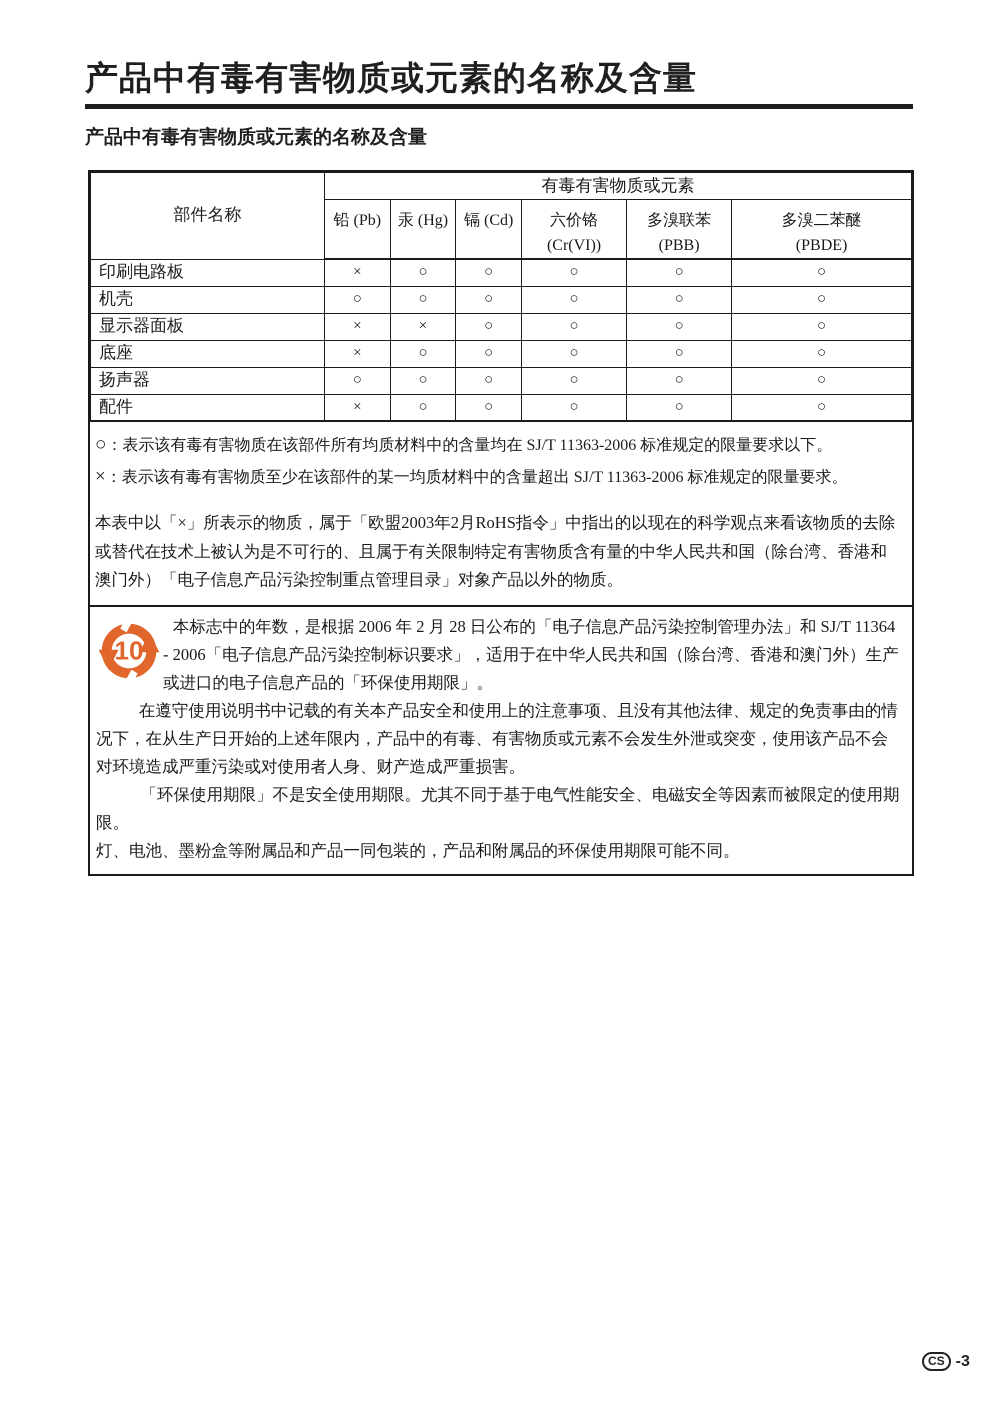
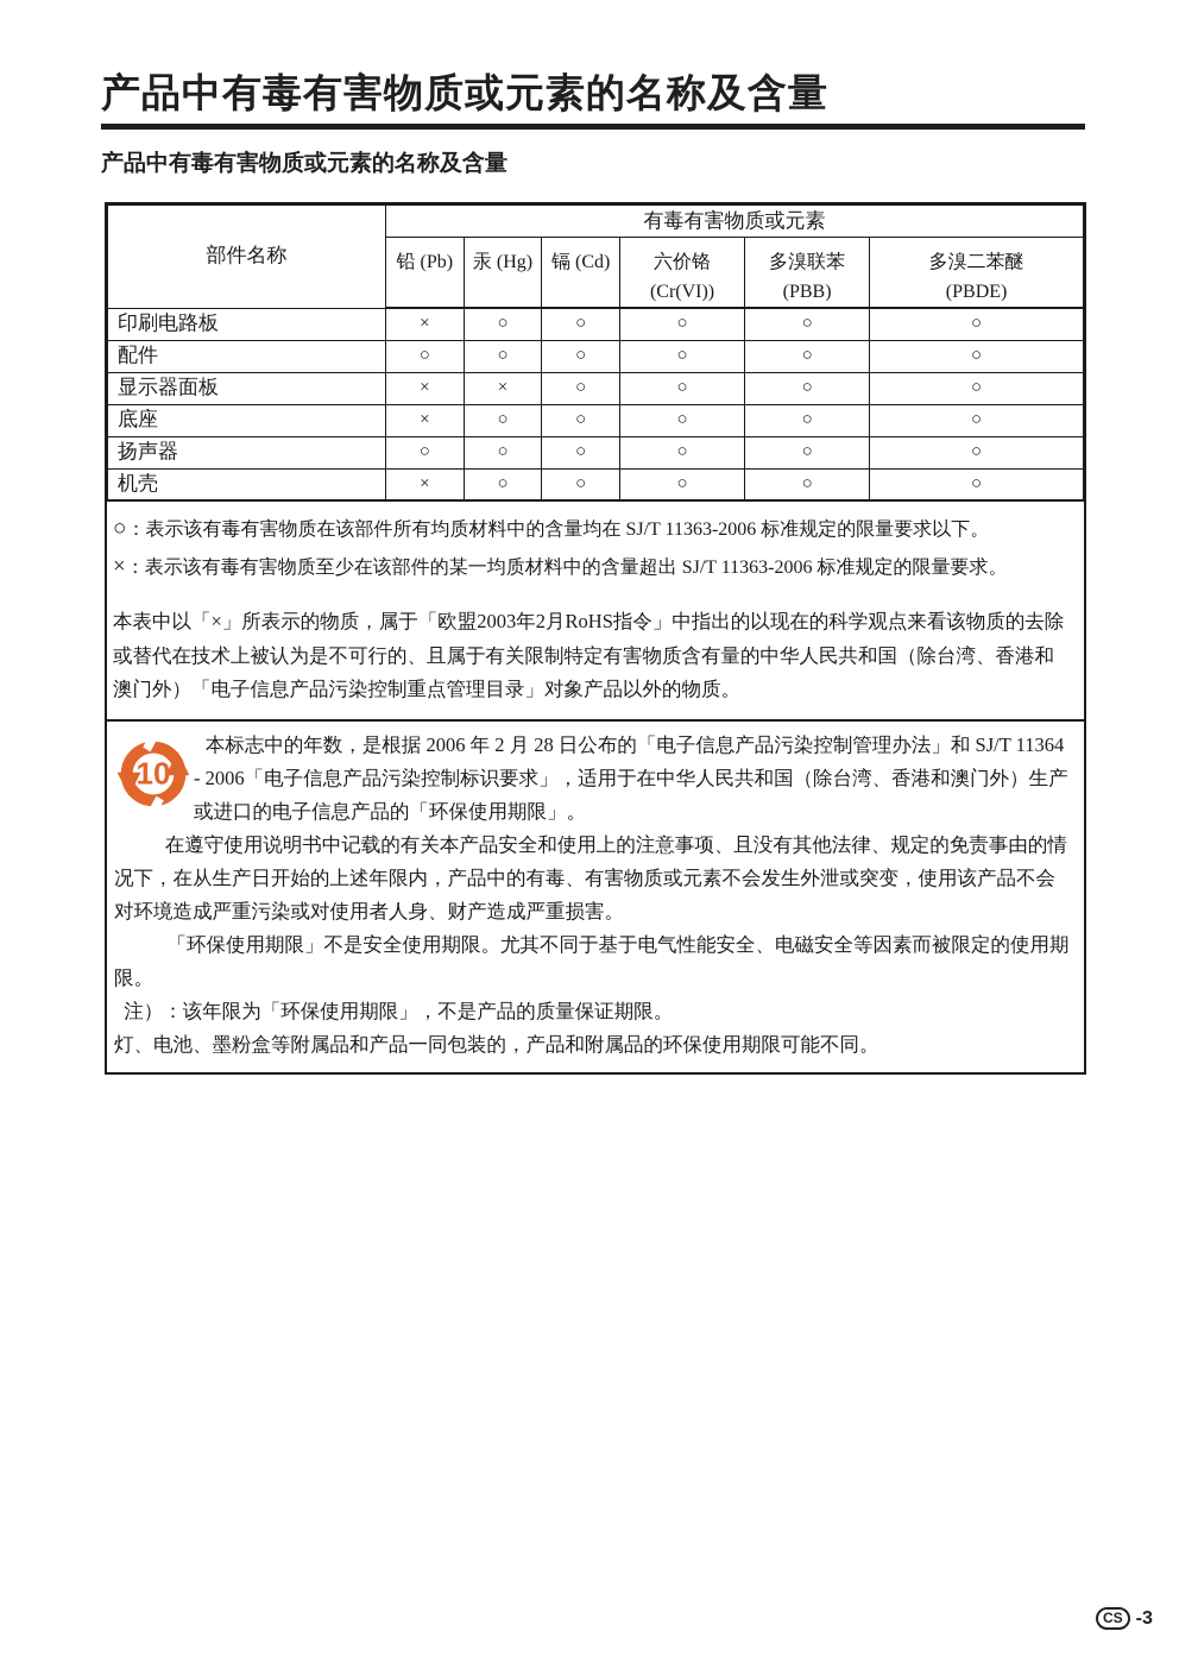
  产品中有毒有害物质或元素的名称及含量
  产品中有毒有害物质或元素的名称及含量
  部件名称	有毒有害物质或元素
  铅 (Pb)	汞 (Hg)	镉 (Cd)	六价铬(Cr(VI))	多溴联苯(PBB)	多溴二苯醚(PBDE)
  印刷电路板	×	○	○	○	○	○
- 机壳	○	○	○	○	○	○
+ 配件	○	○	○	○	○	○
  显示器面板	×	×	○	○	○	○
  底座	×	○	○	○	○	○
  扬声器	○	○	○	○	○	○
- 配件	×	○	○	○	○	○
+ 机壳	×	○	○	○	○	○
  ○：表示该有毒有害物质在该部件所有均质材料中的含量均在 SJ/T 11363-2006 标准规定的限量要求以下。
  ×：表示该有毒有害物质至少在该部件的某一均质材料中的含量超出 SJ/T 11363-2006 标准规定的限量要求。
  本表中以「×」所表示的物质，属于「欧盟2003年2月RoHS指令」中指出的以现在的科学观点来看该物质的去除或替代在技术上被认为是不可行的、且属于有关限制特定有害物质含有量的中华人民共和国（除台湾、香港和澳门外）「电子信息产品污染控制重点管理目录」对象产品以外的物质。
  10
  本标志中的年数，是根据 2006 年 2 月 28 日公布的「电子信息产品污染控制管理办法」和 SJ/T 11364 - 2006「电子信息产品污染控制标识要求」，适用于在中华人民共和国（除台湾、香港和澳门外）生产或进口的电子信息产品的「环保使用期限」。
  在遵守使用说明书中记载的有关本产品安全和使用上的注意事项、且没有其他法律、规定的免责事由的情况下，在从生产日开始的上述年限内，产品中的有毒、有害物质或元素不会发生外泄或突变，使用该产品不会对环境造成严重污染或对使用者人身、财产造成严重损害。
  「环保使用期限」不是安全使用期限。尤其不同于基于电气性能安全、电磁安全等因素而被限定的使用期限。
+ 注）：该年限为「环保使用期限」，不是产品的质量保证期限。
  灯、电池、墨粉盒等附属品和产品一同包装的，产品和附属品的环保使用期限可能不同。
  CS
  -3
